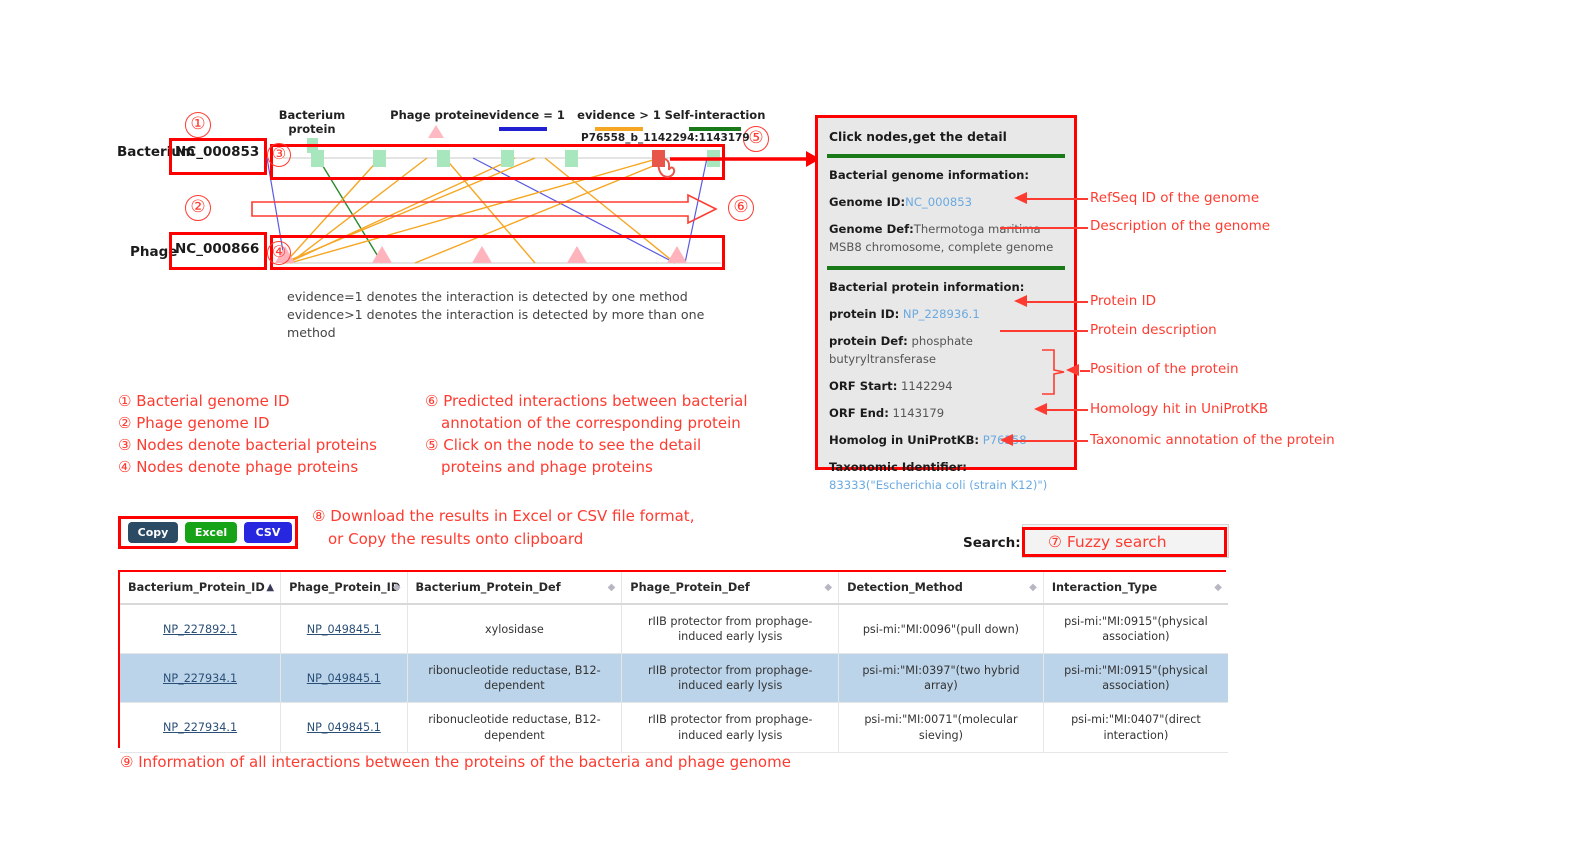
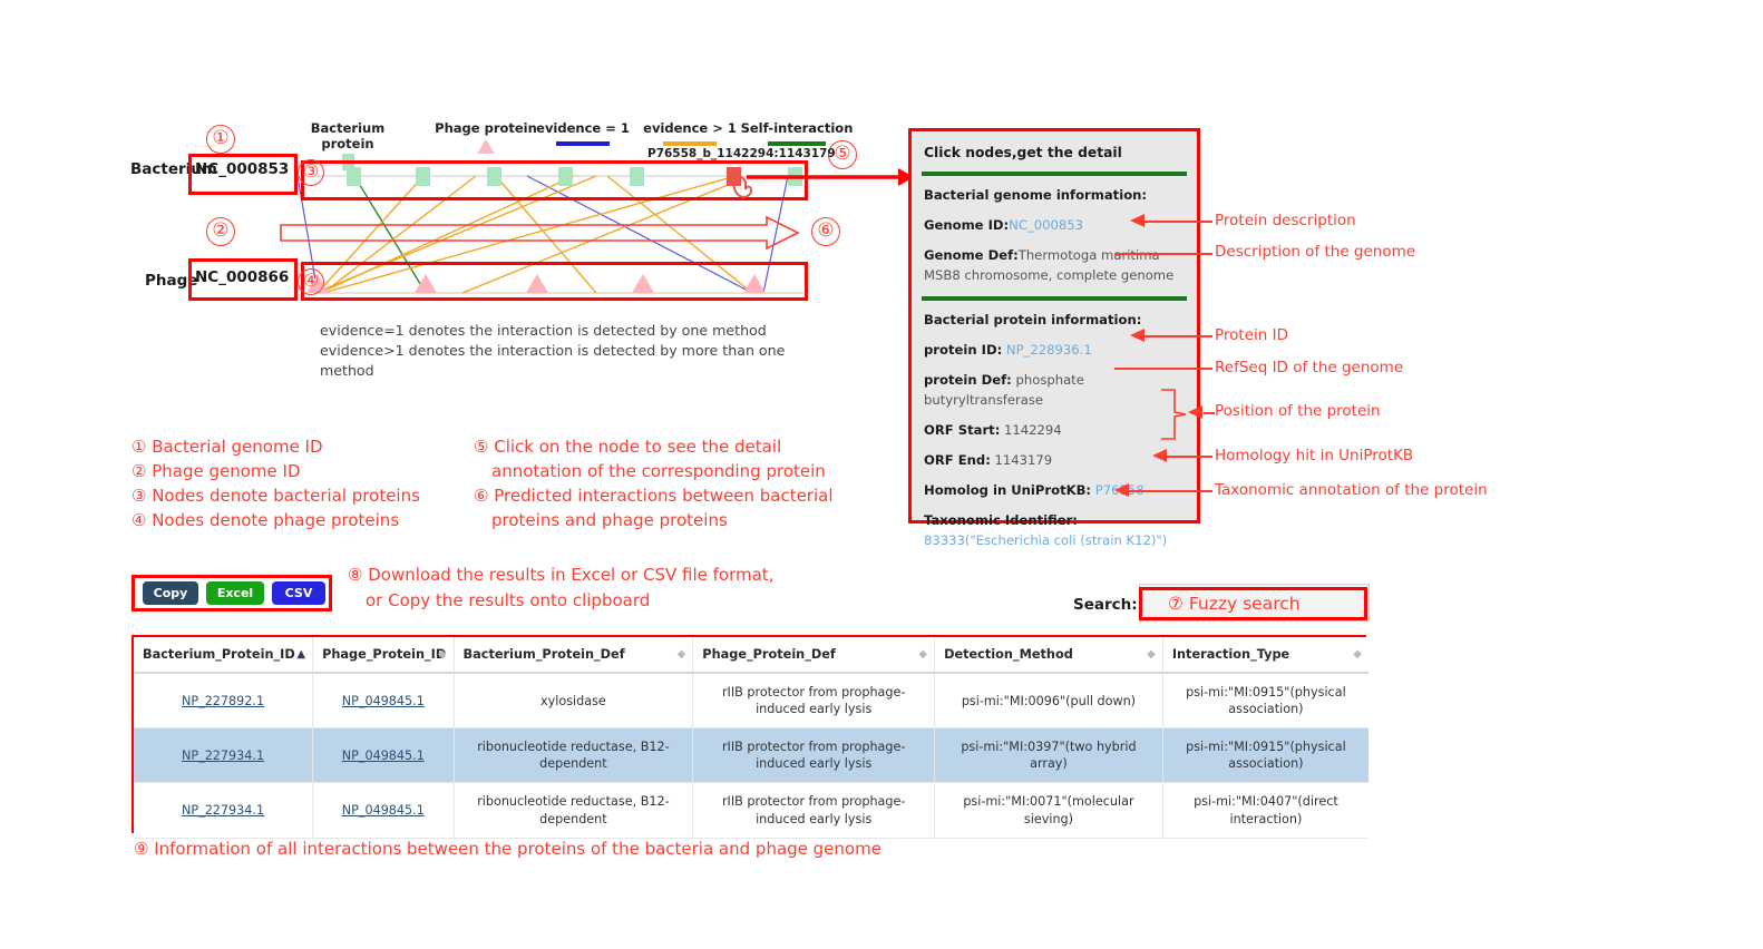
  Bacterium protein
  Phage protein
  evidence = 1
  evidence > 1
  Self-interaction
  Bacterium
  NC_000853
  Phage
  NC_000866
  ①
  ②
  ③
  ④
  ⑤
  ⑥
  P76558_b_1142294:1143179
  Click nodes,get the detail
  Bacterial genome information:
  Genome ID:NC_000853
  Genome Def:Thermotoga maritima MSB8 chromosome, complete genome
  Bacterial protein information:
  protein ID: NP_228936.1
  protein Def: phosphate butyryltransferase
  ORF Start: 1142294
  ORF End: 1143179
  Homolog in UniProtKB: P7
  Taxonomic Identifier: 83333("Escherichia coli (strain K12)")
- RefSeq ID of the genome
+ Protein description
  Description of the genome
  Protein ID
- Protein description
+ RefSeq ID of the genome
  Position of the protein
  Homology hit in UniProtKB
  Taxonomic annotation of the protein
  evidence=1 denotes the interaction is detected by one method
  evidence>1 denotes the interaction is detected by more than one method
  ① Bacterial genome ID
  ② Phage genome ID
  ③ Nodes denote bacterial proteins
  ④ Nodes denote phage proteins
- ⑥ Predicted interactions between bacterial
+ ⑤ Click on the node to see the detail
  annotation of the corresponding protein
- ⑤ Click on the node to see the detail
+ ⑥ Predicted interactions between bacterial
  proteins and phage proteins
  Copy
  Excel
  CSV
  ⑧ Download the results in Excel or CSV file format,
  or Copy the results onto clipboard
  Search:
  ⑦ Fuzzy search
  Bacterium_Protein_ID ▲	Phage_Protein_ID ◆	Bacterium_Protein_Def ◆	Phage_Protein_Def ◆	Detection_Method ◆	Interaction_Type ◆
  NP_227892.1	NP_049845.1	xylosidase	rIIB protector from prophage-induced early lysis	psi-mi:"MI:0096"(pull down)	psi-mi:"MI:0915"(physical association)
  NP_227934.1	NP_049845.1	ribonucleotide reductase, B12-dependent	rIIB protector from prophage-induced early lysis	psi-mi:"MI:0397"(two hybrid array)	psi-mi:"MI:0915"(physical association)
  NP_227934.1	NP_049845.1	ribonucleotide reductase, B12-dependent	rIIB protector from prophage-induced early lysis	psi-mi:"MI:0071"(molecular sieving)	psi-mi:"MI:0407"(direct interaction)
  ⑨ Information of all interactions between the proteins of the bacteria and phage genome
